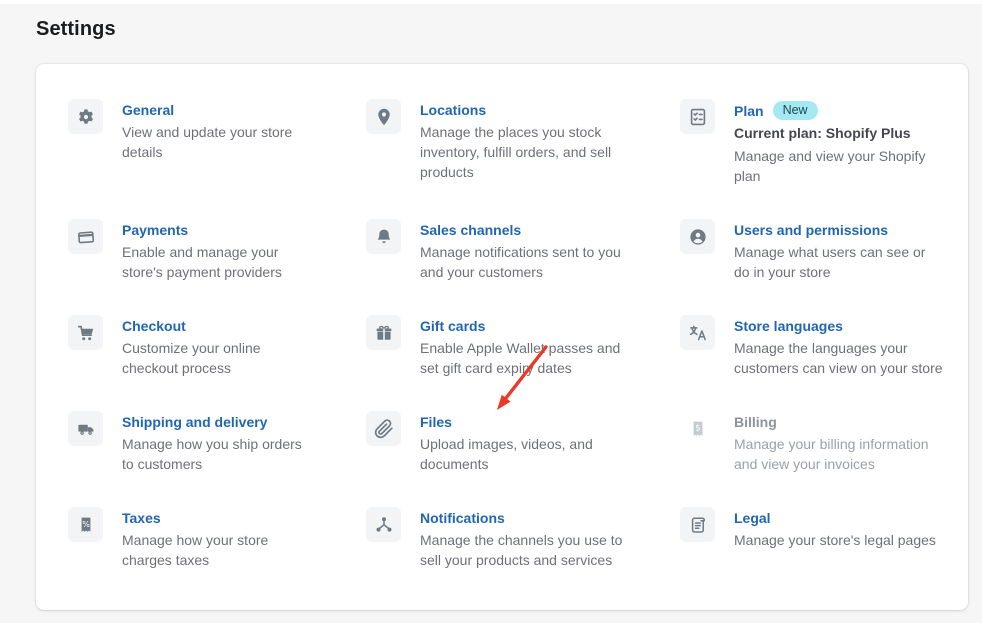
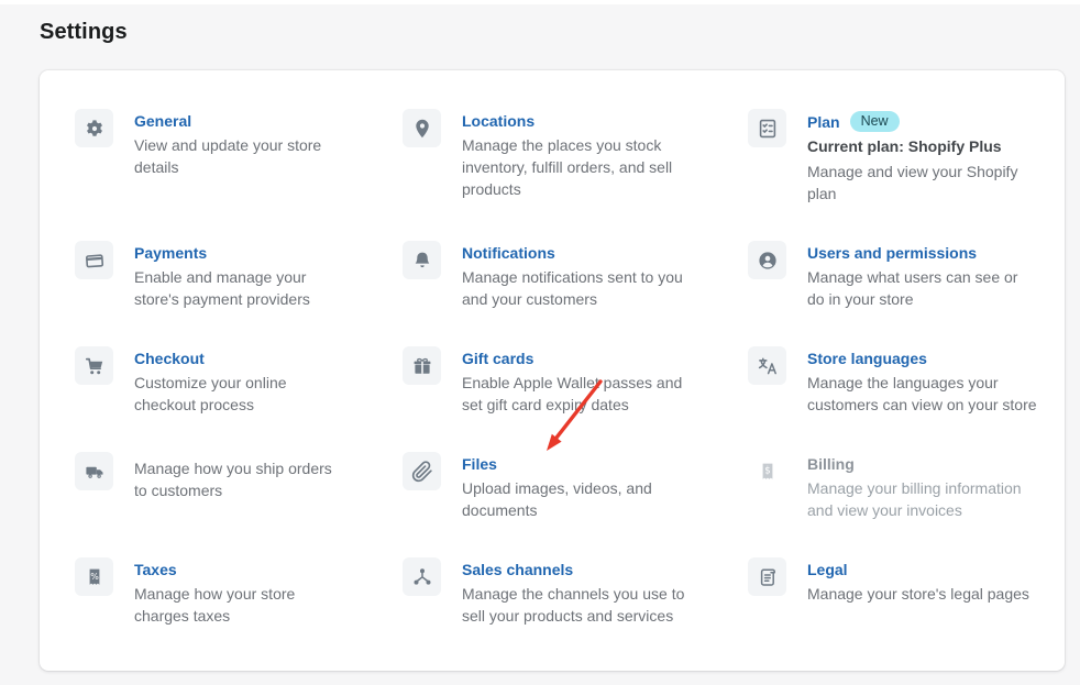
  Settings
  General
  View and update your store details
  Locations
  Manage the places you stock inventory, fulfill orders, and sell products
  Plan
  New
  Current plan: Shopify Plus
  Manage and view your Shopify plan
  Payments
  Enable and manage your store's payment providers
- Sales channels
+ Notifications
  Manage notifications sent to you and your customers
  Users and permissions
  Manage what users can see or do in your store
  Checkout
  Customize your online checkout process
  Gift cards
  Enable Apple Wallet passes and set gift card expir dates
  Store languages
  Manage the languages your customers can view on your store
- Shipping and delivery
  Manage how you ship orders to customers
  Files
  Upload images, videos, and documents
  $
  Billing
  Manage your billing information and view your invoices
  %
  Taxes
  Manage how your store charges taxes
- Notifications
+ Sales channels
  Manage the channels you use to sell your products and services
  Legal
  Manage your store's legal pages
